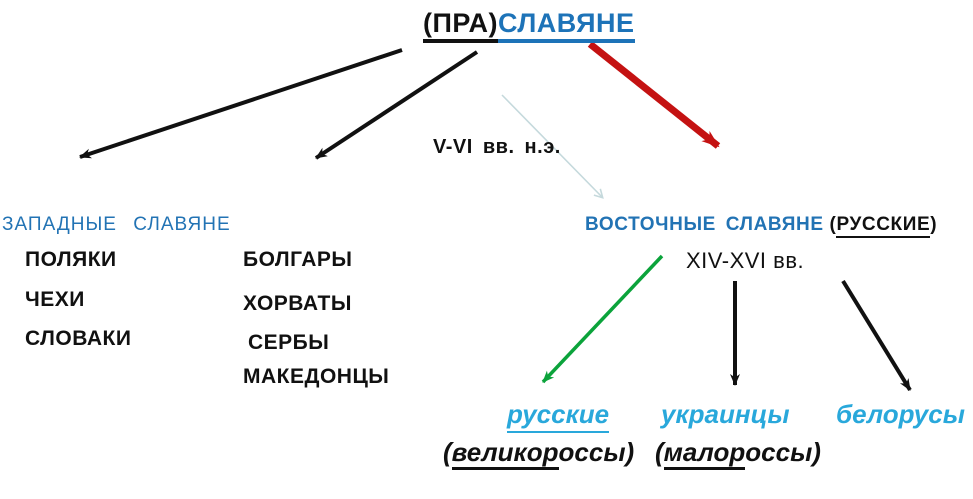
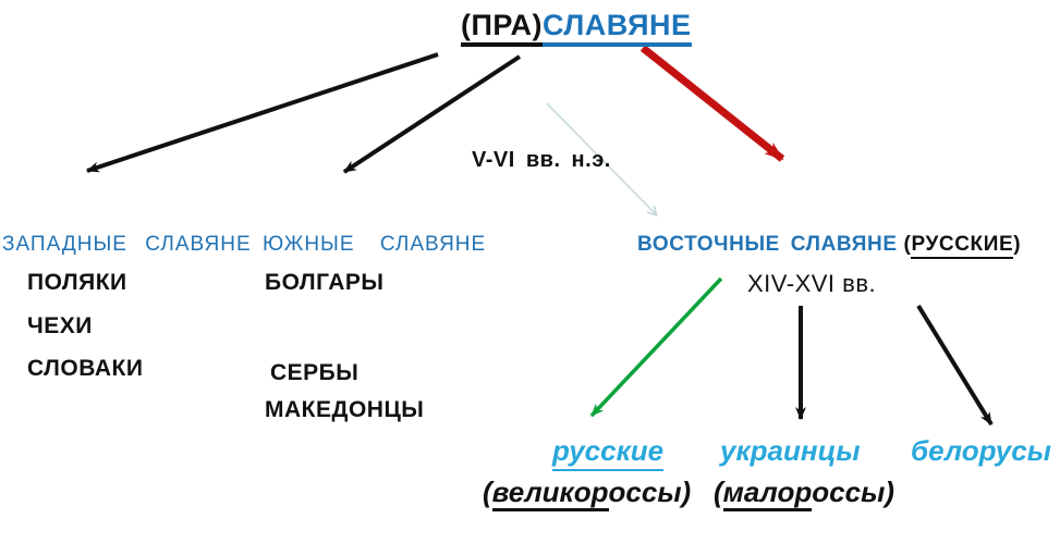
  (ПРА)СЛАВЯНЕ
  V-VI вв. н.э.
  ЗАПАДНЫЕ СЛАВЯНЕ
+ ЮЖНЫЕ СЛАВЯНЕ
  ВОСТОЧНЫЕ СЛАВЯНЕ (РУССКИЕ)
  XIV-XVI вв.
  ПОЛЯКИ
  ЧЕХИ
  СЛОВАКИ
  БОЛГАРЫ
- ХОРВАТЫ
  СЕРБЫ
  МАКЕДОНЦЫ
  русские
  украинцы
  белорусы
  (великороссы)
  (малороссы)
